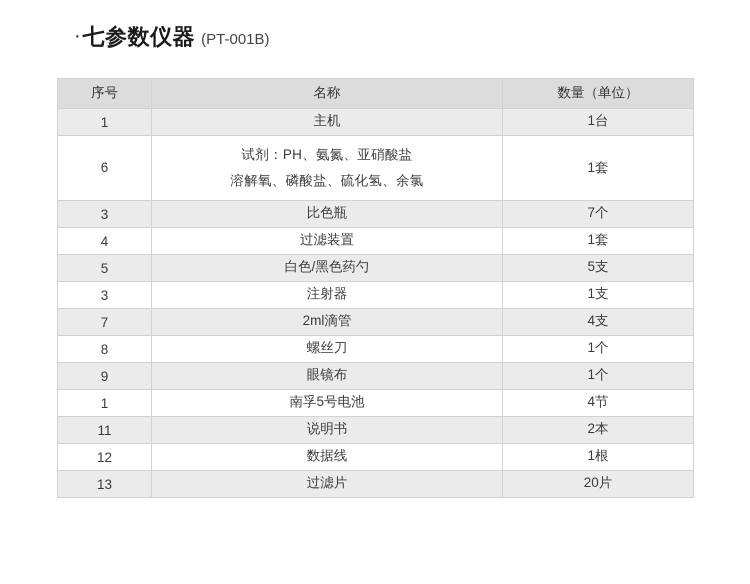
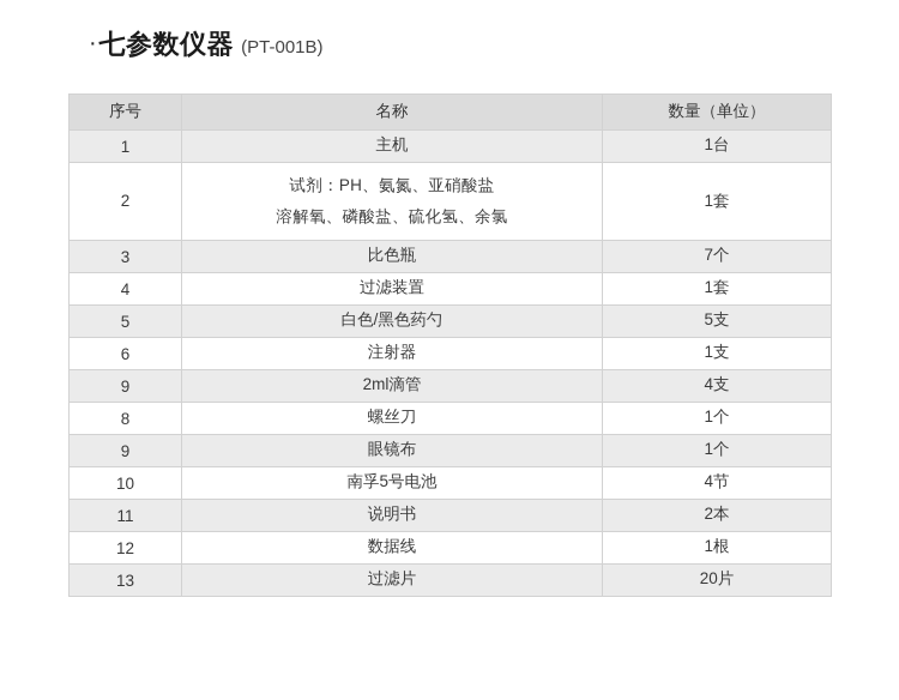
  ·
  七参数仪器
  (PT-001B)
  序号	名称	数量（单位）
  1	主机	1台
- 6	试剂：PH、氨氮、亚硝酸盐 溶解氧、磷酸盐、硫化氢、余氯	1套
+ 2	试剂：PH、氨氮、亚硝酸盐 溶解氧、磷酸盐、硫化氢、余氯	1套
  3	比色瓶	7个
  4	过滤装置	1套
  5	白色/黑色药勺	5支
- 3	注射器	1支
+ 6	注射器	1支
- 7	2ml滴管	4支
+ 9	2ml滴管	4支
  8	螺丝刀	1个
  9	眼镜布	1个
- 1	南孚5号电池	4节
+ 10	南孚5号电池	4节
  11	说明书	2本
  12	数据线	1根
  13	过滤片	20片
